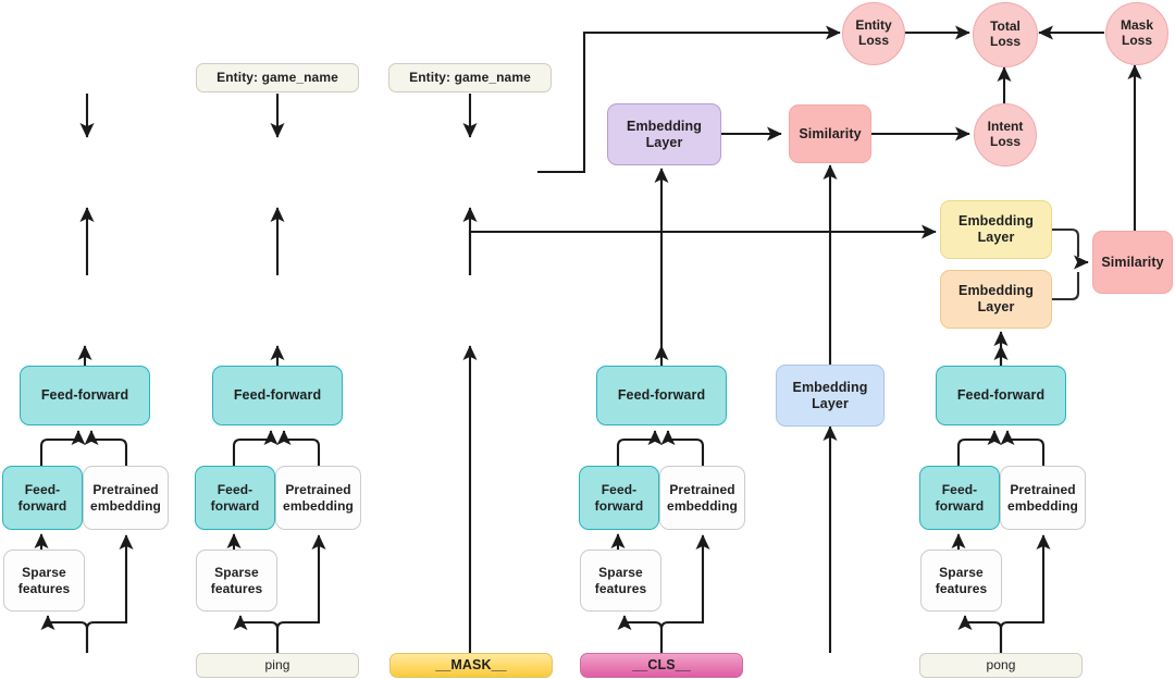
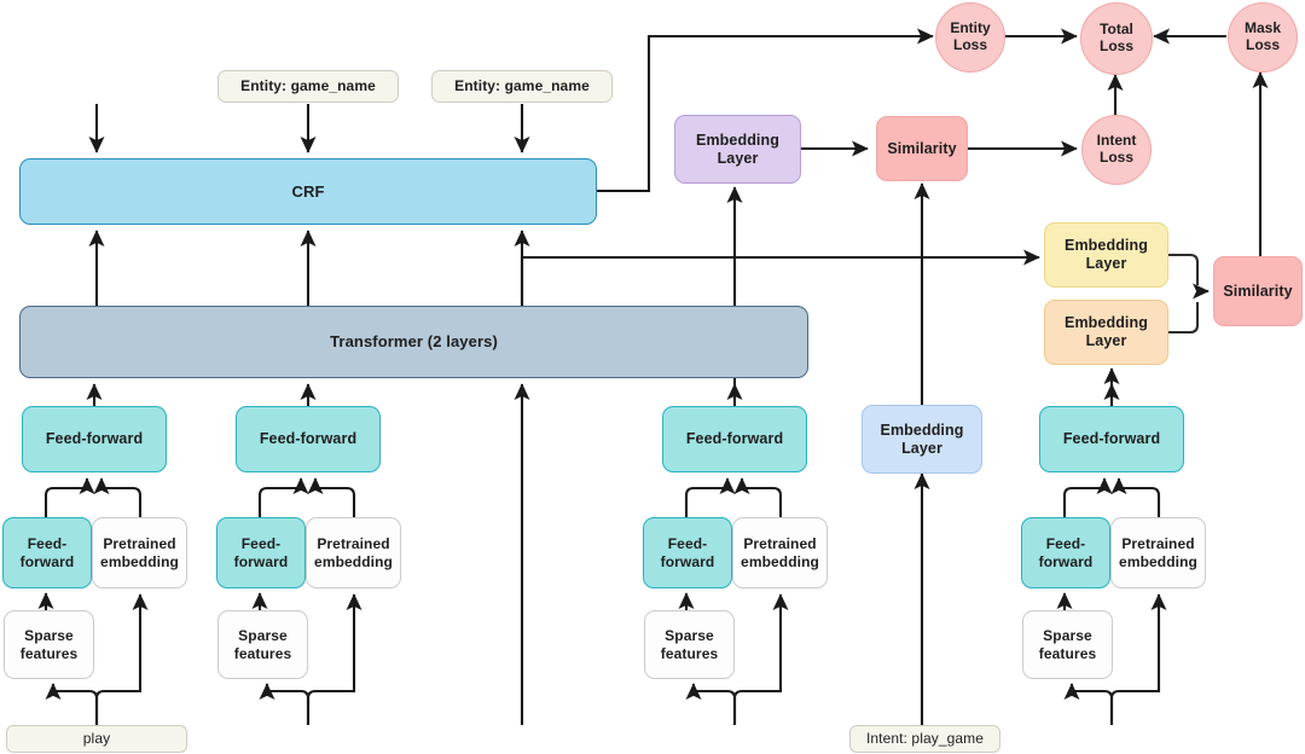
  Entity: game_name
  Entity: game_name
+ CRF
+ Transformer (2 layers)
  Feed-forward
  Feed-
  forward
  Pretrained
  embedding
  Sparse
  features
+ play
  Feed-forward
  Feed-
  forward
  Pretrained
  embedding
  Sparse
  features
- ping
- __MASK__
  Feed-forward
  Feed-
  forward
  Pretrained
  embedding
  Sparse
  features
- __CLS__
  Embedding
  Layer
+ Intent: play_game
  Feed-forward
  Feed-
  forward
  Pretrained
  embedding
  Sparse
  features
- pong
  Embedding
  Layer
  Similarity
  Embedding
  Layer
  Embedding
  Layer
  Similarity
  Entity
  Loss
  Total
  Loss
  Mask
  Loss
  Intent
  Loss
